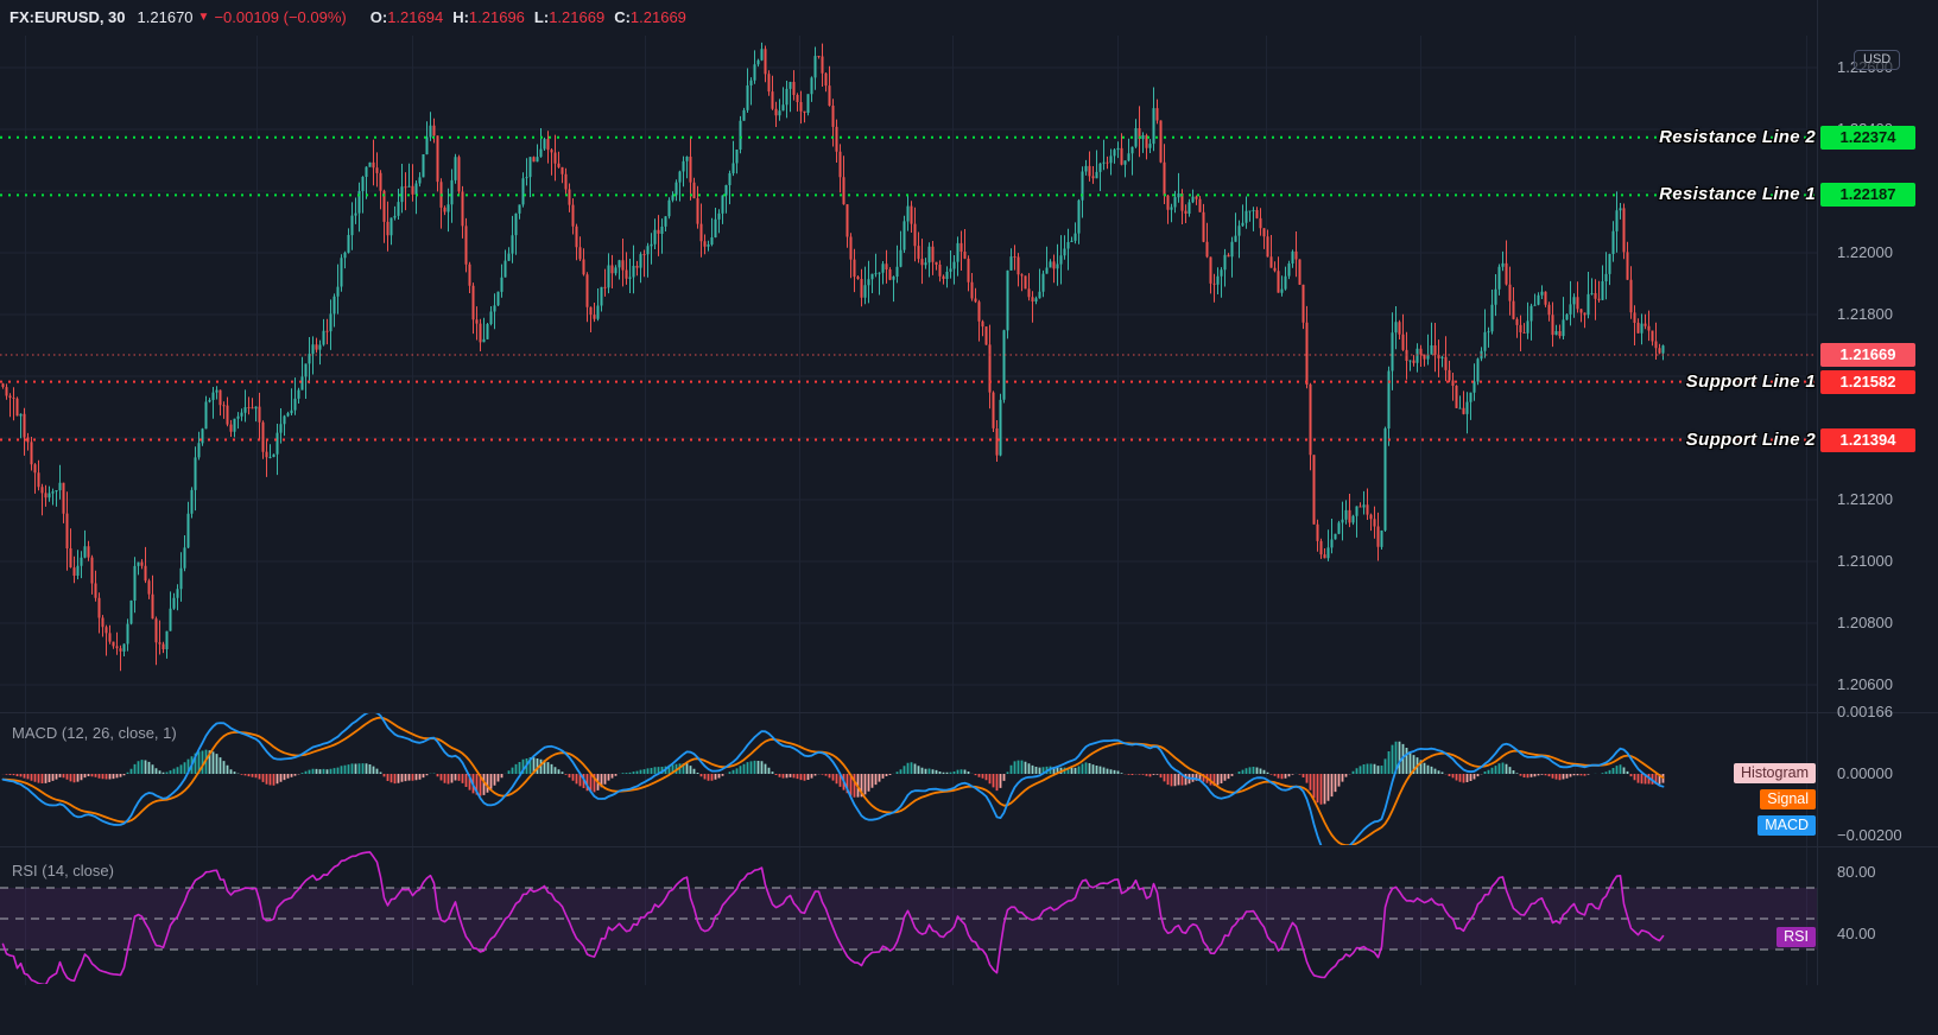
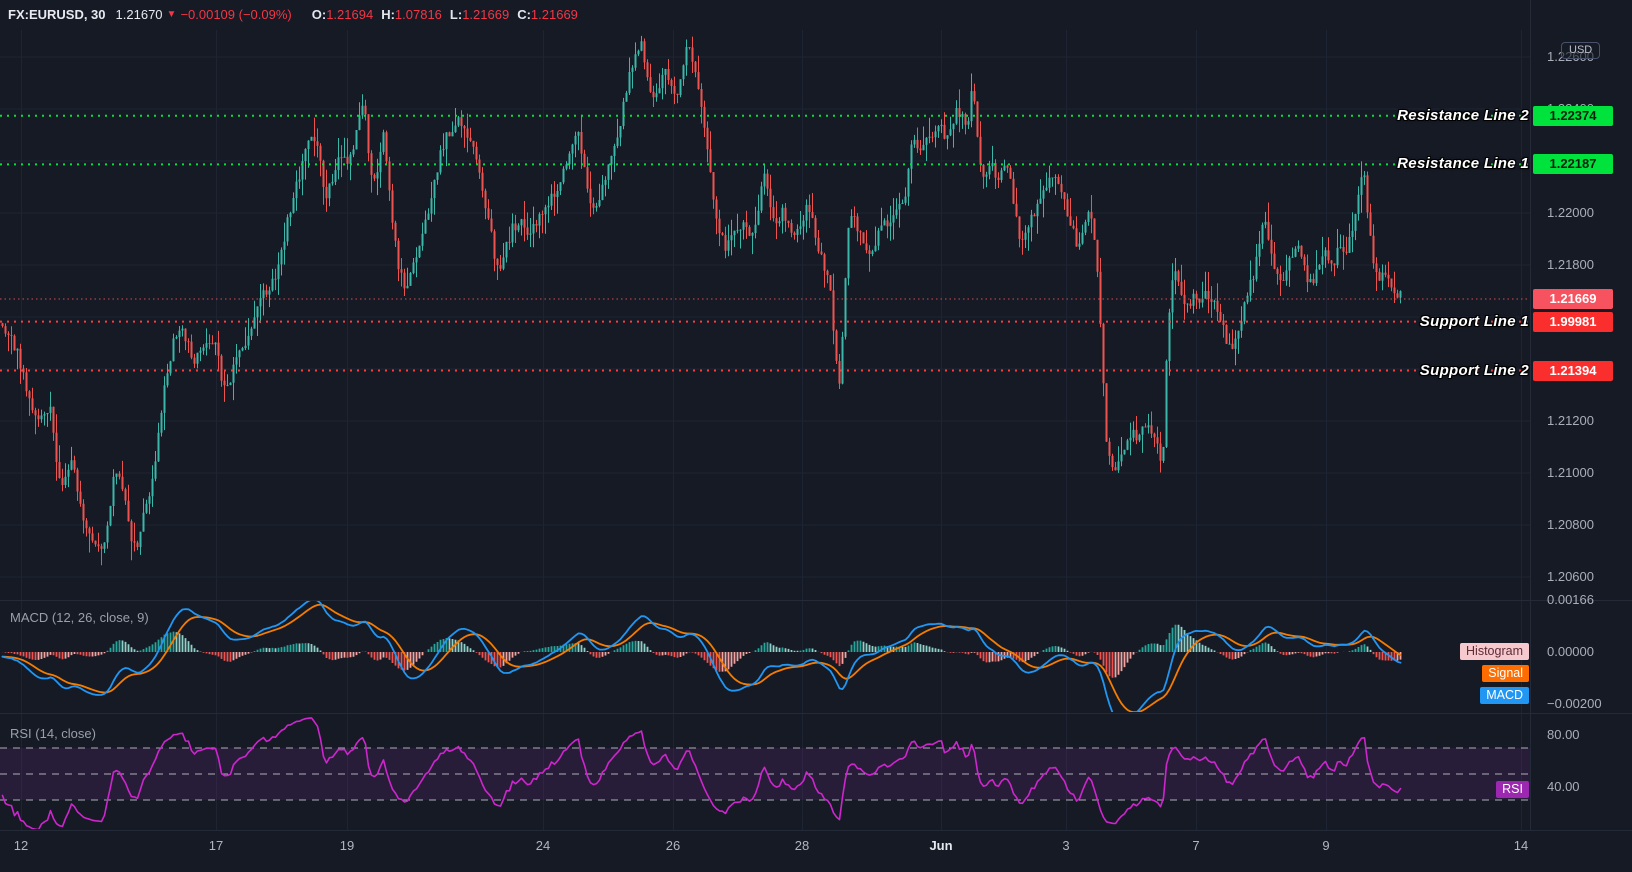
  FX:EURUSD, 30
  1.21670
  ▼
  −0.00109 (−0.09%)
  O:
  1.21694
  H:
- 1.21696
+ 1.07816
  L:
  1.21669
  C:
  1.21669
- MACD (12, 26, close, 1)
+ MACD (12, 26, close, 9)
  RSI (14, close)
  Histogram
  Signal
  MACD
  RSI
  Resistance Line 2
  Resistance Line 1
  Support Line 1
  Support Line 2
  USD
  1.22600
  1.22000
  1.21800
  1.21200
  1.21000
  1.20800
  1.20600
  0.00166
  0.00000
  −0.00200
  80.00
  40.00
  1.22374
  1.22187
- 1.21582
+ 1.99981
  1.21394
  1.21669
+ 12
+ 17
+ 19
+ 24
+ 26
+ 28
+ Jun
+ 3
+ 7
+ 9
+ 14
